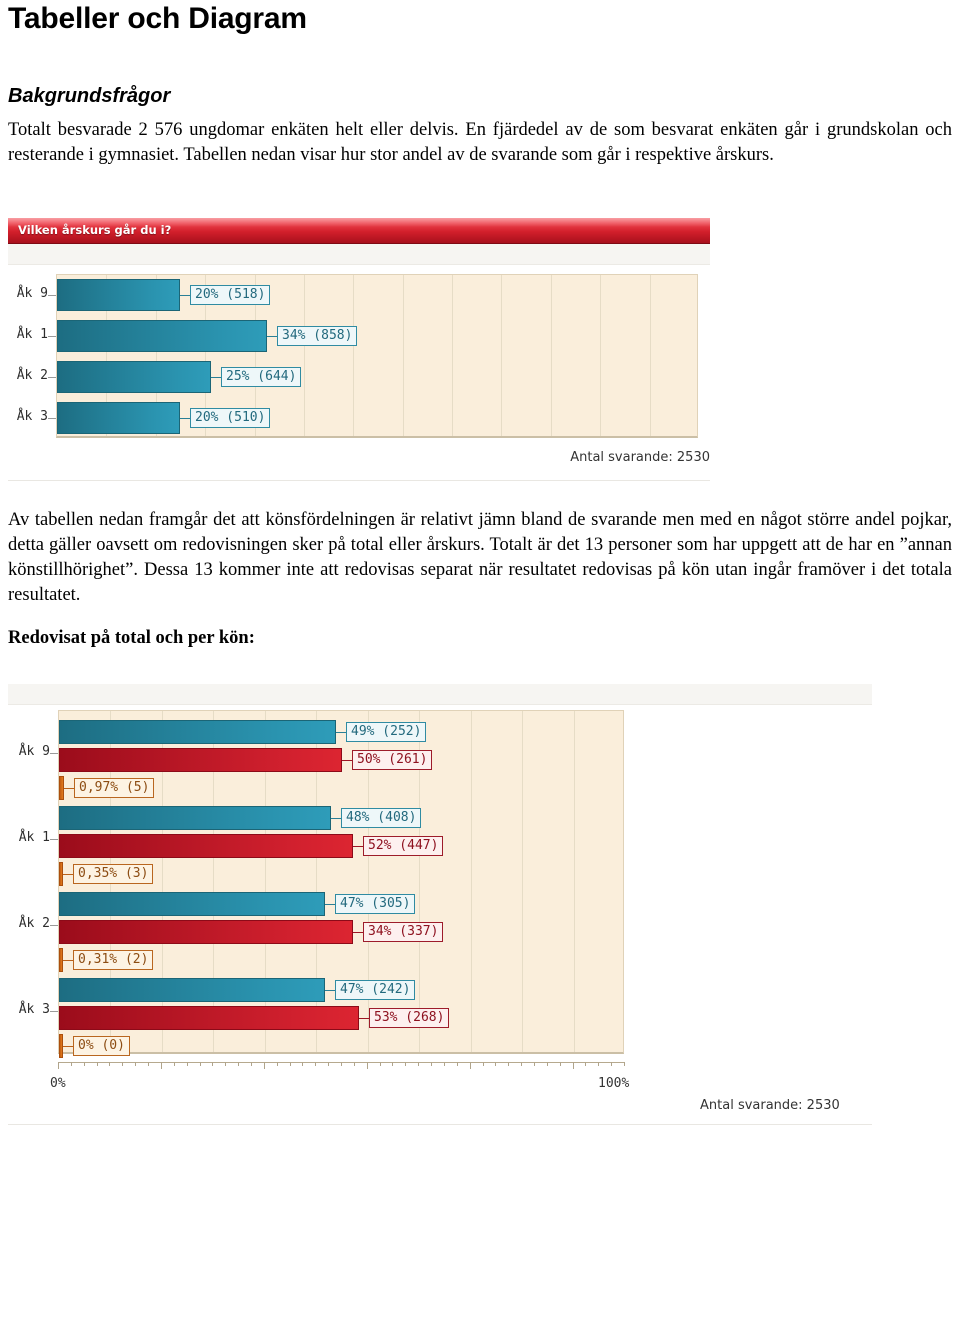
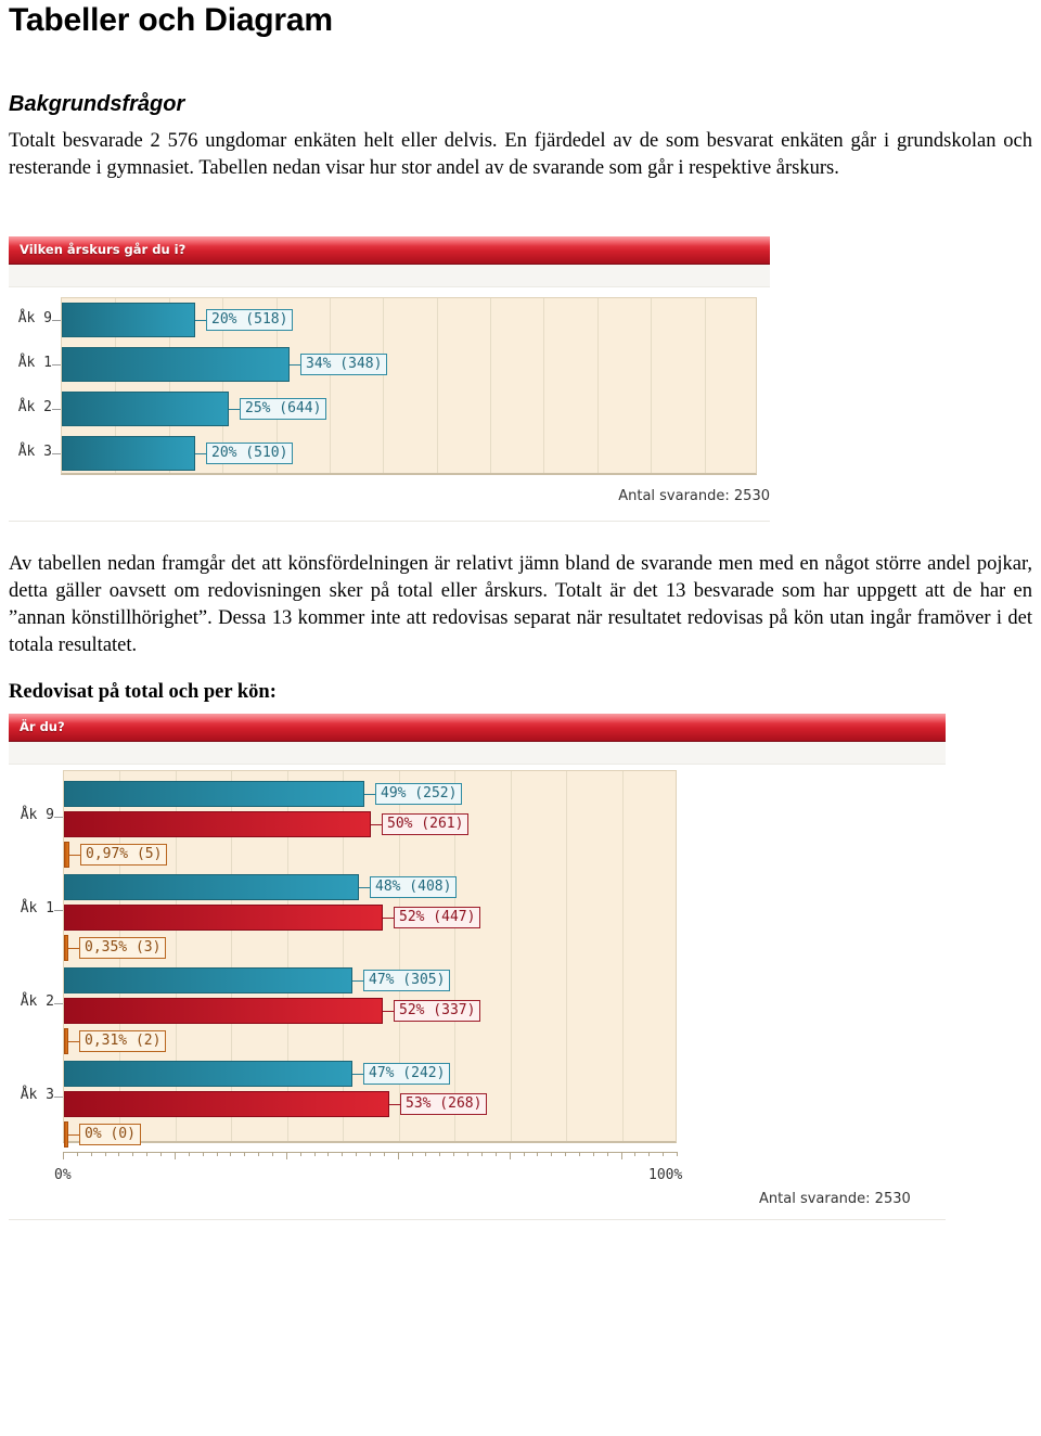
  Tabeller och Diagram
  Bakgrundsfrågor
  Totalt besvarade 2 576 ungdomar enkäten helt eller delvis. En fjärdedel av de som besvarat enkäten går i grundskolan och resterande i gymnasiet. Tabellen nedan visar hur stor andel av de svarande som går i respektive årskurs.
  Vilken årskurs går du i?
  Antal svarande: 2530
  Åk 9
  20% (518)
  Åk 1
- 34% (858)
+ 34% (348)
  Åk 2
  25% (644)
  Åk 3
  20% (510)
- Av tabellen nedan framgår det att könsfördelningen är relativt jämn bland de svarande men med en något större andel pojkar, detta gäller oavsett om redovisningen sker på total eller årskurs. Totalt är det 13 personer som har uppgett att de har en ”annan könstillhörighet”. Dessa 13 kommer inte att redovisas separat när resultatet redovisas på kön utan ingår framöver i det totala resultatet.
+ Av tabellen nedan framgår det att könsfördelningen är relativt jämn bland de svarande men med en något större andel pojkar, detta gäller oavsett om redovisningen sker på total eller årskurs. Totalt är det 13 besvarade som har uppgett att de har en ”annan könstillhörighet”. Dessa 13 kommer inte att redovisas separat när resultatet redovisas på kön utan ingår framöver i det totala resultatet.
  Redovisat på total och per kön:
+ Är du?
  0%
  100%
  Antal svarande: 2530
  Åk 9
  49% (252)
  50% (261)
  0,97% (5)
  Åk 1
  48% (408)
  52% (447)
  0,35% (3)
  Åk 2
  47% (305)
- 34% (337)
+ 52% (337)
  0,31% (2)
  Åk 3
  47% (242)
  53% (268)
  0% (0)
